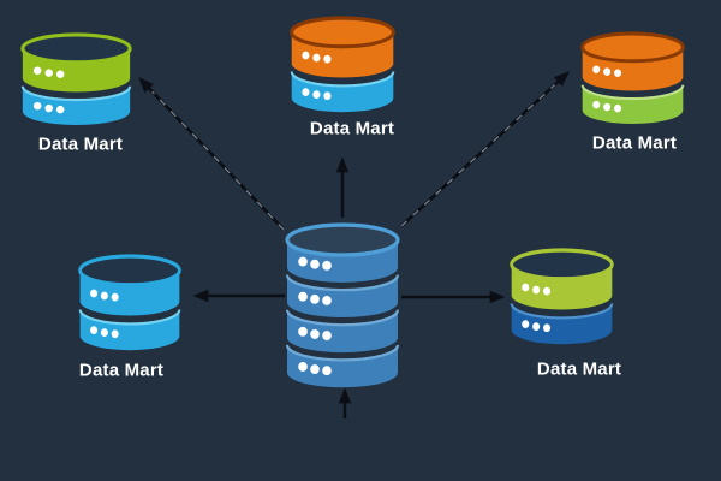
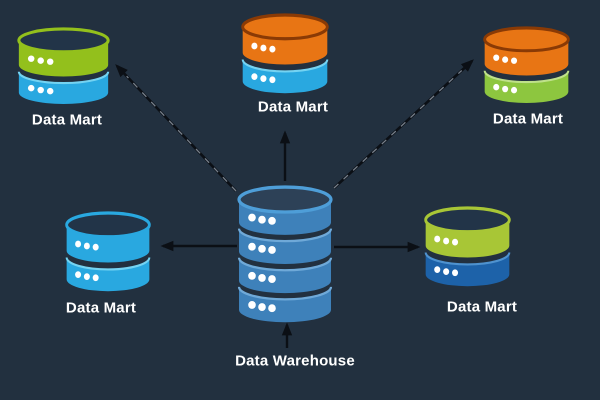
  Data Mart
  Data Mart
  Data Mart
  Data Mart
  Data Mart
+ Data Warehouse
